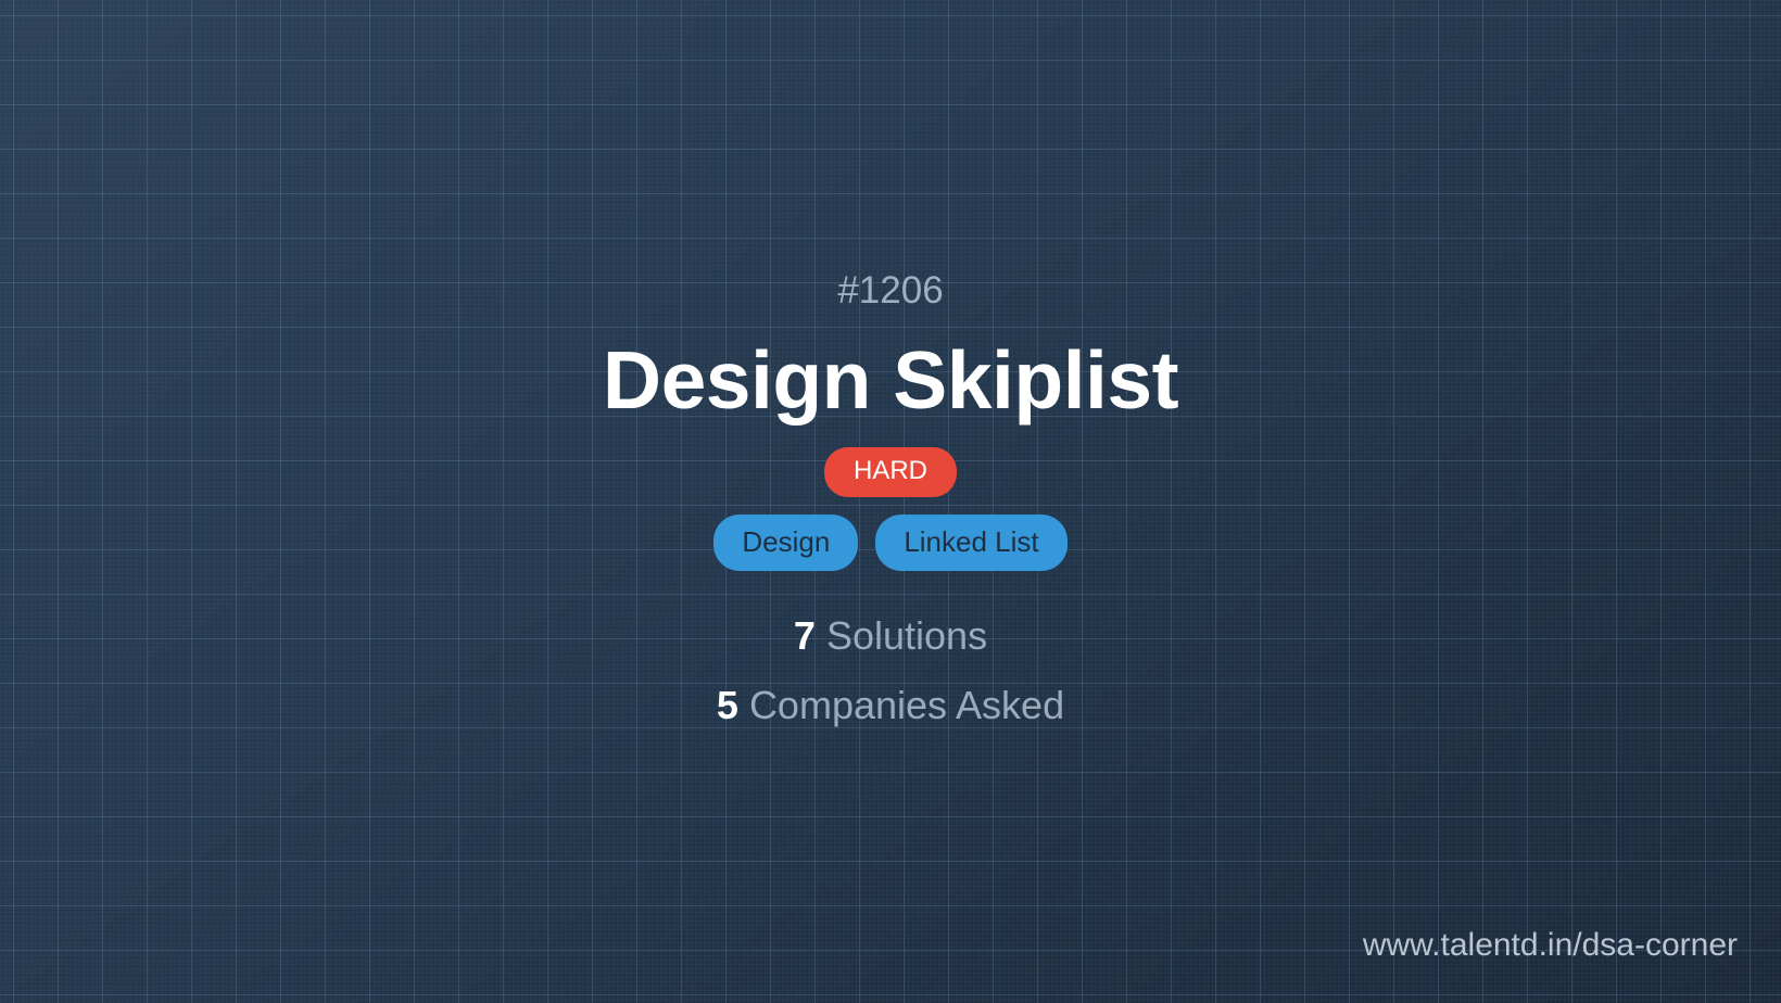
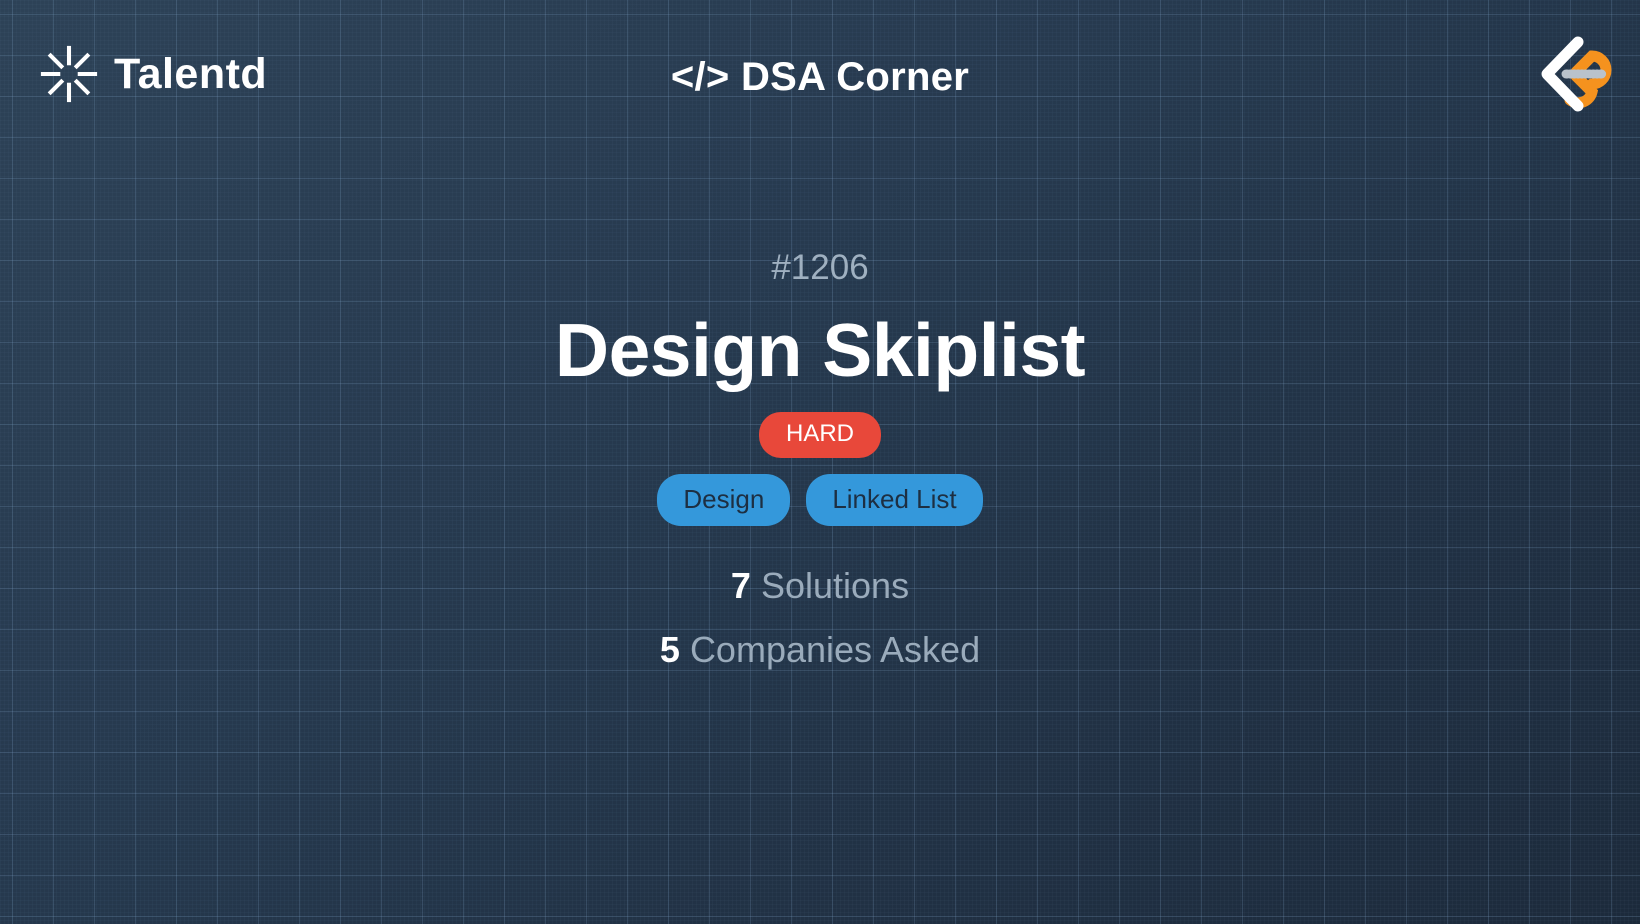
+ Talentd
+ </> DSA Corner
  #1206
  Design Skiplist
  HARD
  Design
  Linked List
  7 Solutions
  5 Companies Asked
- www.talentd.in/dsa-corner
